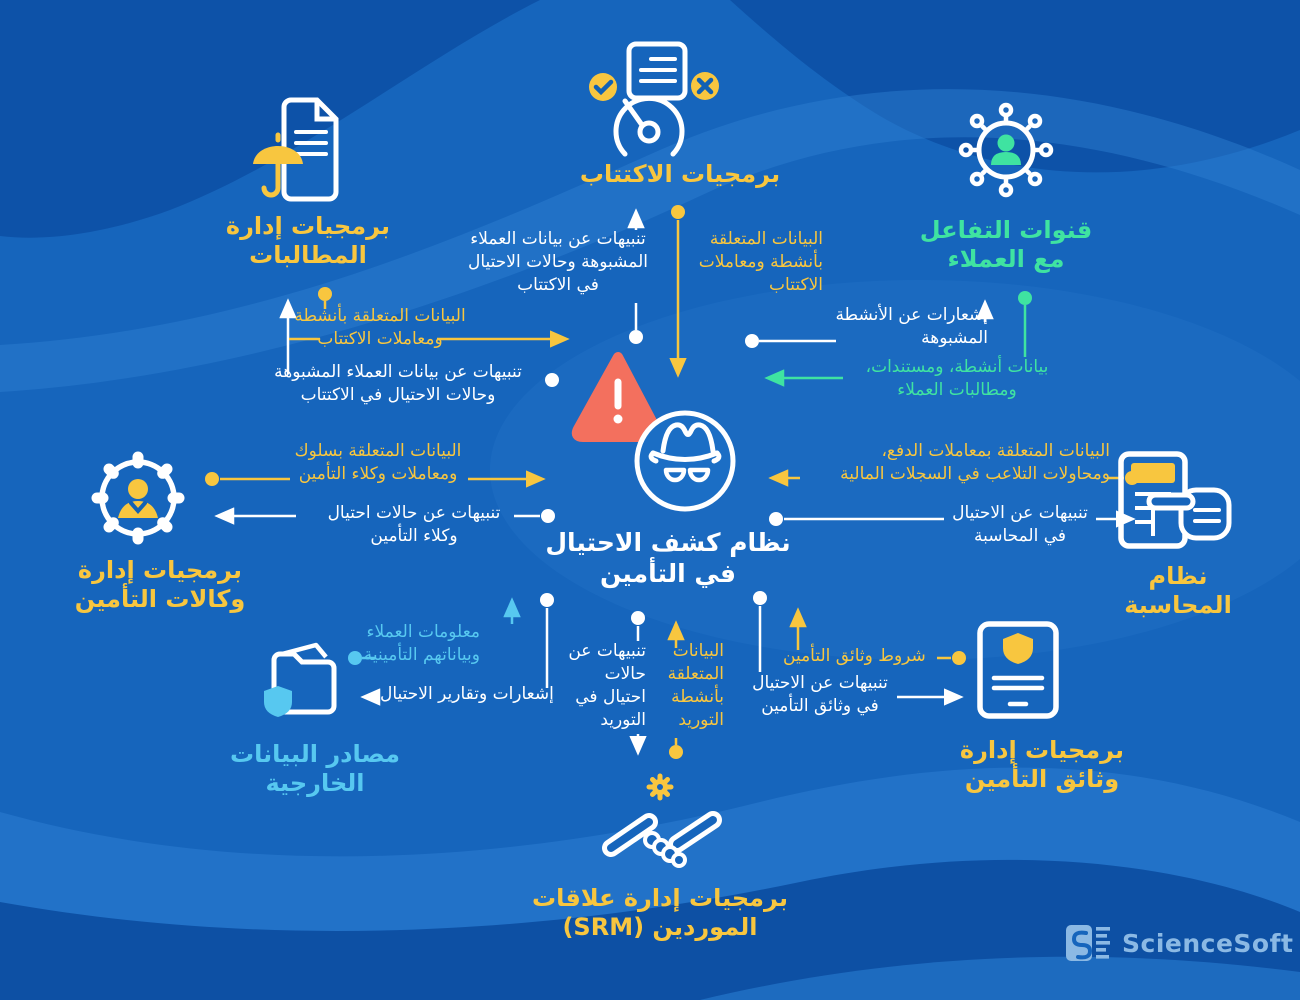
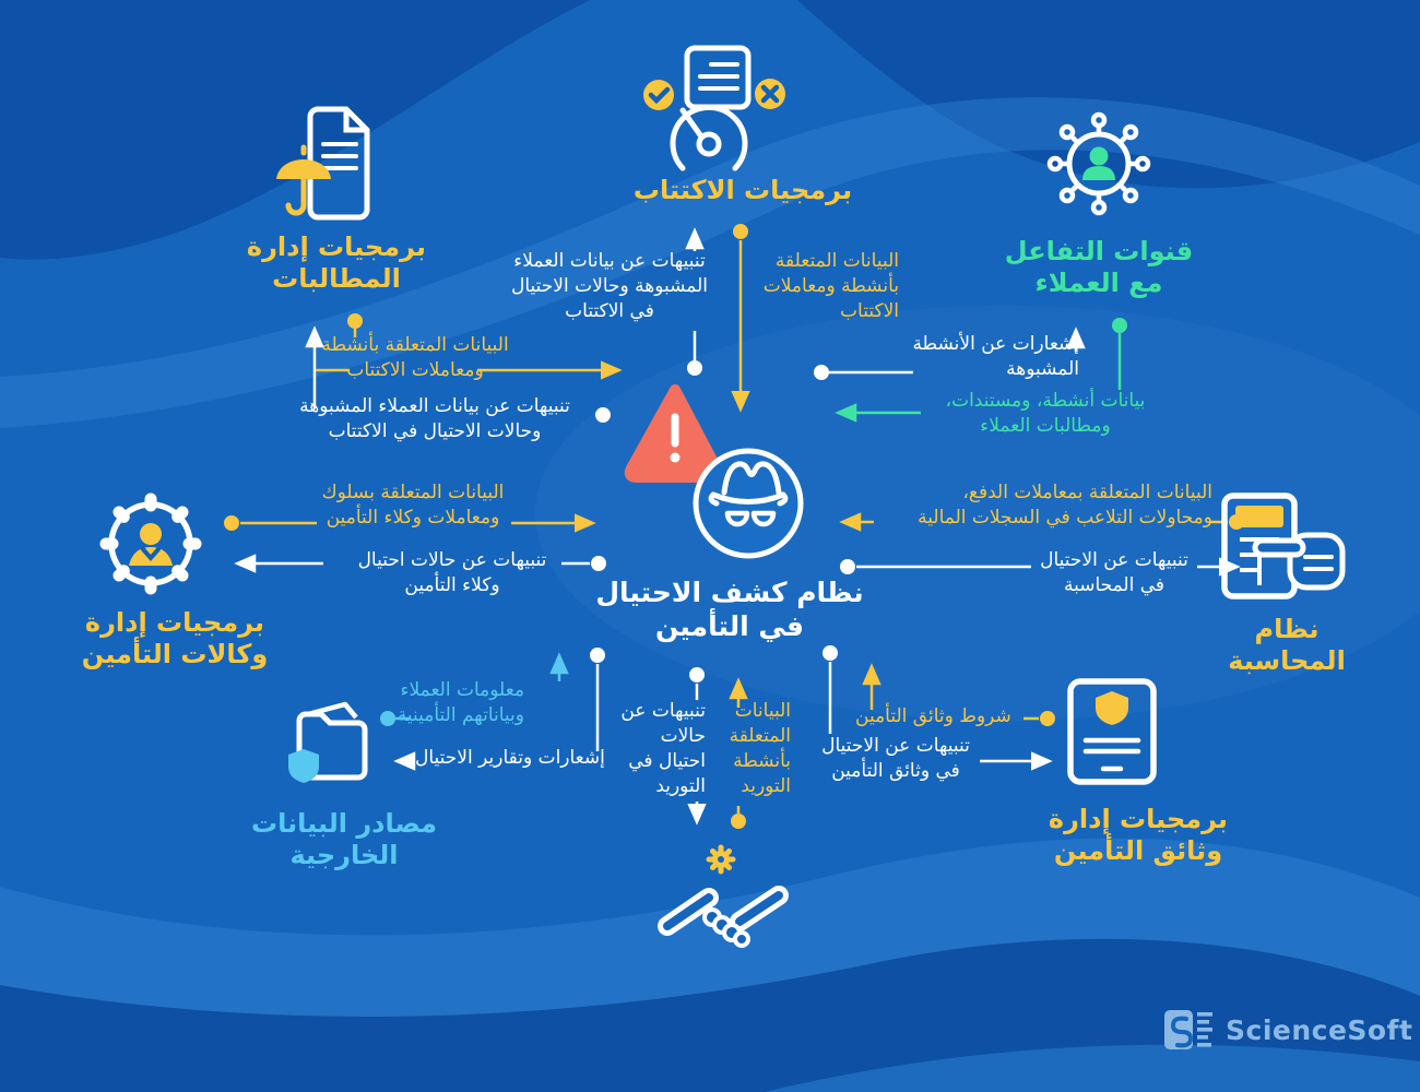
  برمجيات الاكتتاب
  برمجيات إدارة
  المطالبات
  قنوات التفاعل
  مع العملاء
  برمجيات إدارة
  وكالات التأمين
  نظام المحاسبة
  نظام كشف الاحتيال
  في التأمين
  مصادر البيانات
  الخارجية
  برمجيات إدارة
  وثائق التأمين
- برمجيات إدارة علاقات
- الموردين (SRM)
  تنبيهات عن بيانات العملاء
  المشبوهة وحالات الاحتيال
  في الاكتتاب
  البيانات المتعلقة
  بأنشطة ومعاملات
  الاكتتاب
  البيانات المتعلقة بأنشطة
  ومعاملات الاكتتاب
  تنبيهات عن بيانات العملاء المشبوهة
  وحالات الاحتيال في الاكتتاب
  إشعارات عن الأنشطة
  المشبوهة
  بيانات أنشطة، ومستندات،
  ومطالبات العملاء
  البيانات المتعلقة بسلوك
  ومعاملات وكلاء التأمين
  تنبيهات عن حالات احتيال
  وكلاء التأمين
  البيانات المتعلقة بمعاملات الدفع،
  ومحاولات التلاعب في السجلات المالية
  تنبيهات عن الاحتيال
  في المحاسبة
  معلومات العملاء
  وبياناتهم التأمينية
  إشعارات وتقارير الاحتيال
  تنبيهات عن
  حالات
  احتيال في
  التوريد
  البيانات
  المتعلقة
  بأنشطة
  التوريد
  شروط وثائق التأمين
  تنبيهات عن الاحتيال
  في وثائق التأمين
  ScienceSoft
